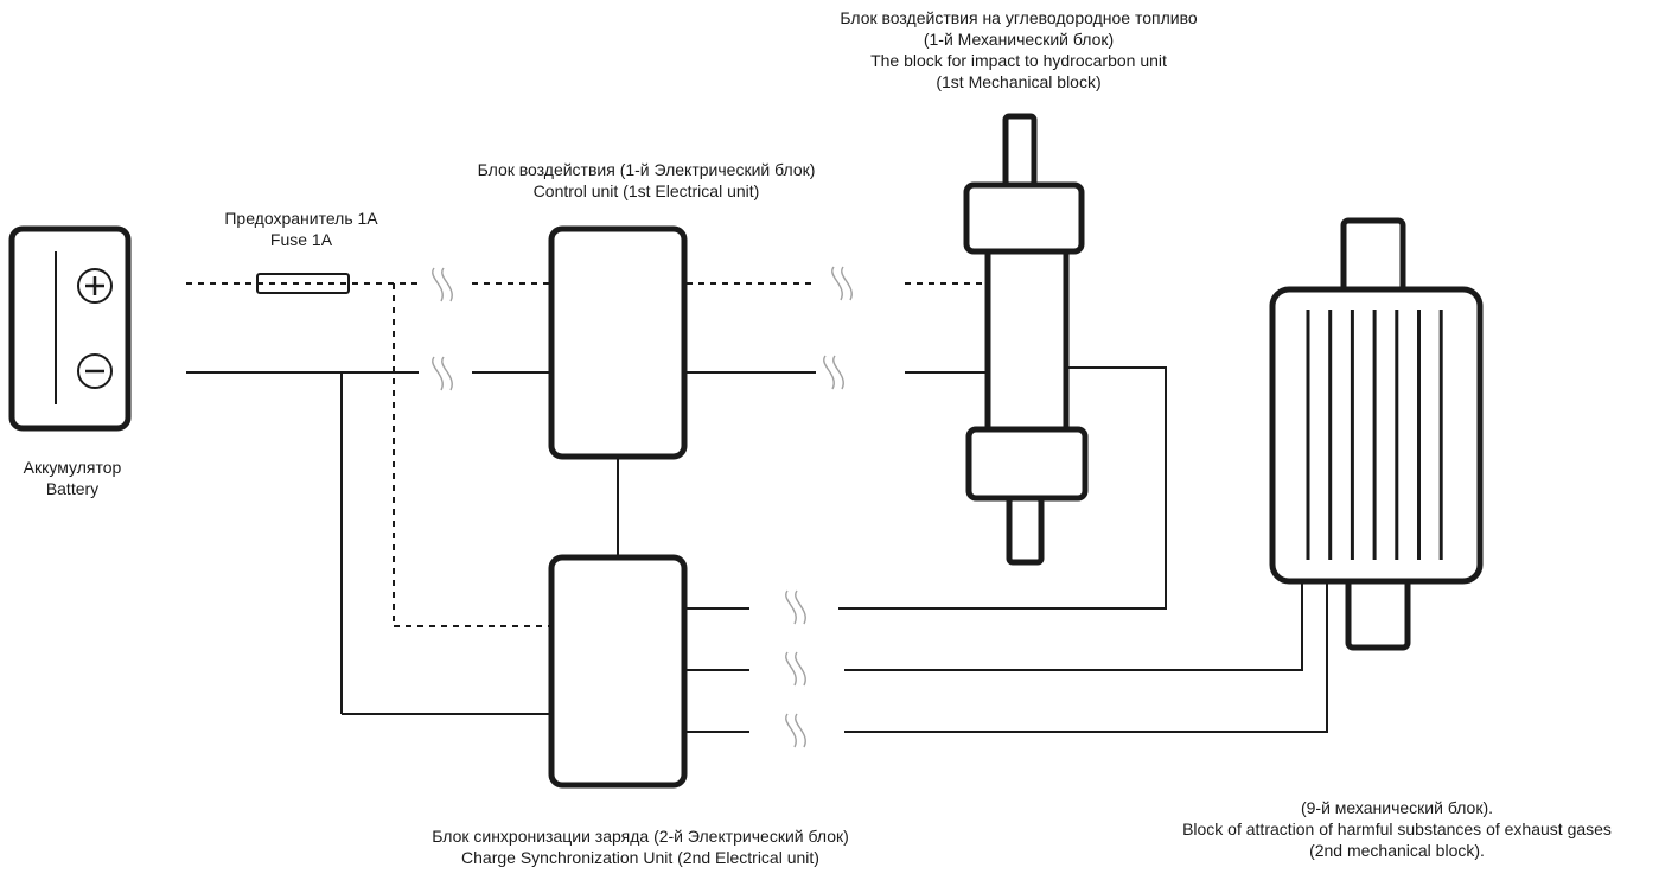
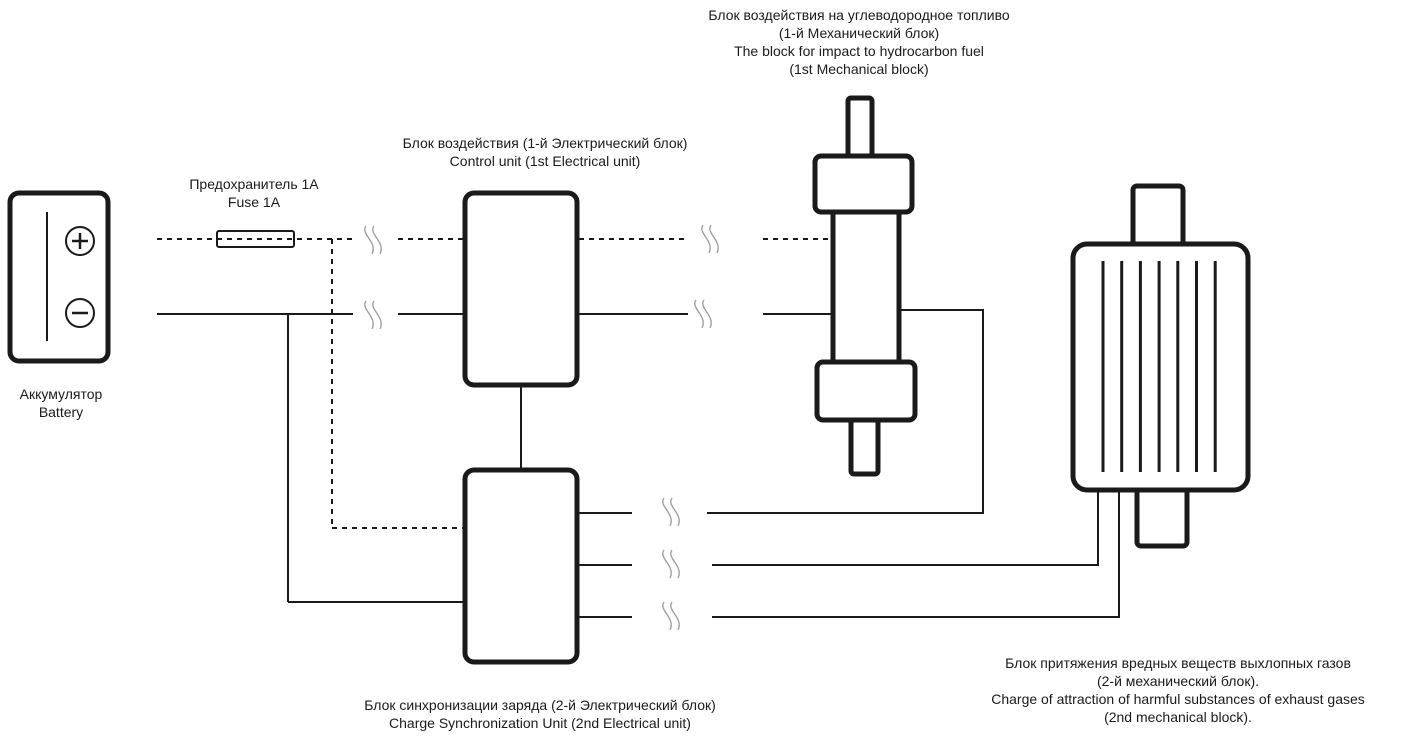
  Аккумулятор
  Battery
  Предохранитель 1А
  Fuse 1A
  Блок воздействия (1-й Электрический блок)
  Control unit (1st Electrical unit)
  Блок воздействия на углеводородное топливо
  (1-й Механический блок)
- The block for impact to hydrocarbon unit
+ The block for impact to hydrocarbon fuel
  (1st Mechanical block)
  Блок синхронизации заряда (2-й Электрический блок)
  Charge Synchronization Unit (2nd Electrical unit)
+ Блок притяжения вредных веществ выхлопных газов
- (9-й механический блок).
+ (2-й механический блок).
- Block of attraction of harmful substances of exhaust gases
+ Charge of attraction of harmful substances of exhaust gases
  (2nd mechanical block).
